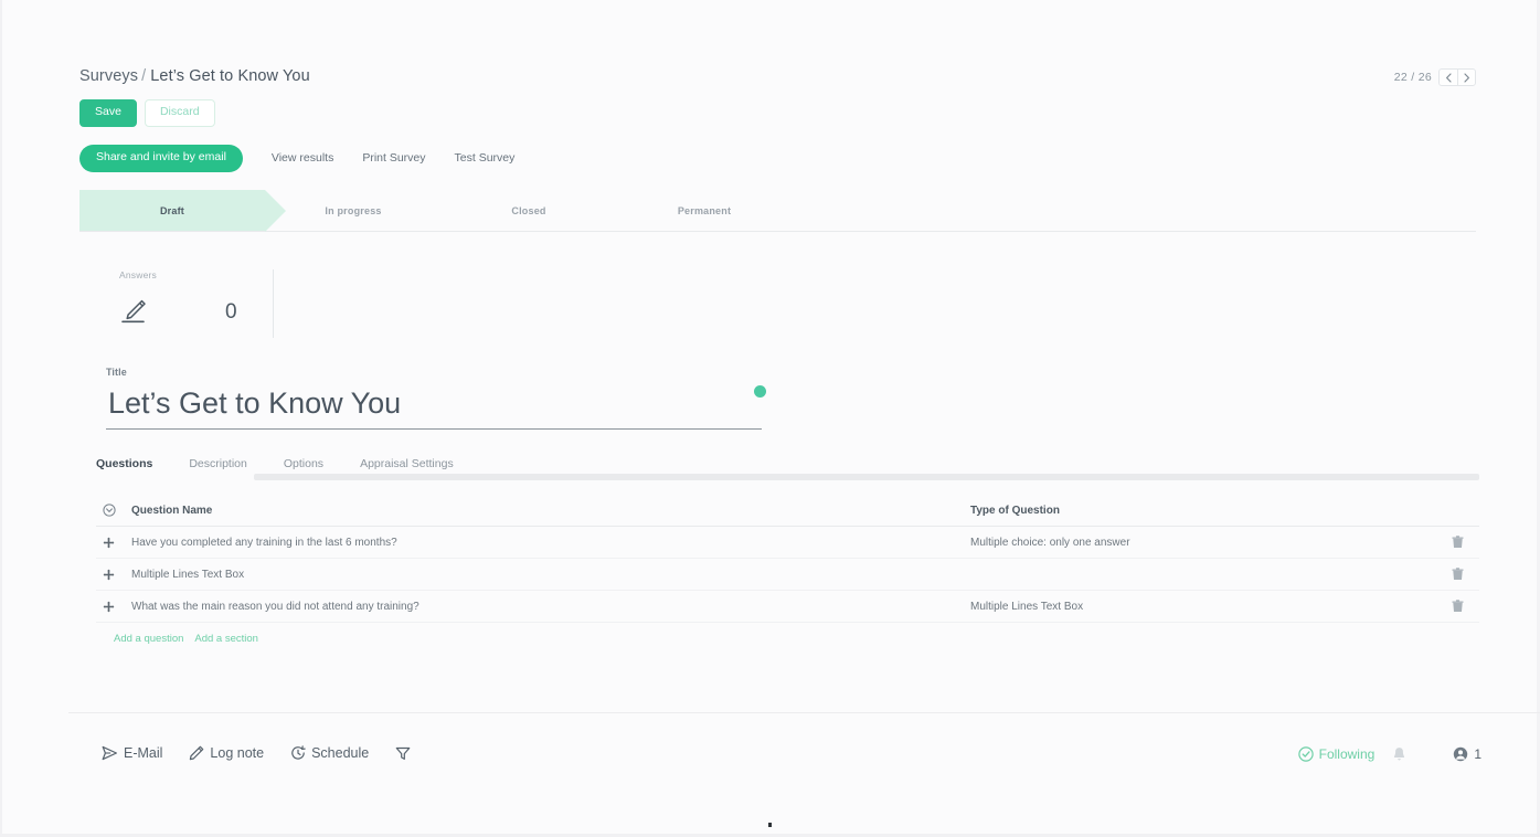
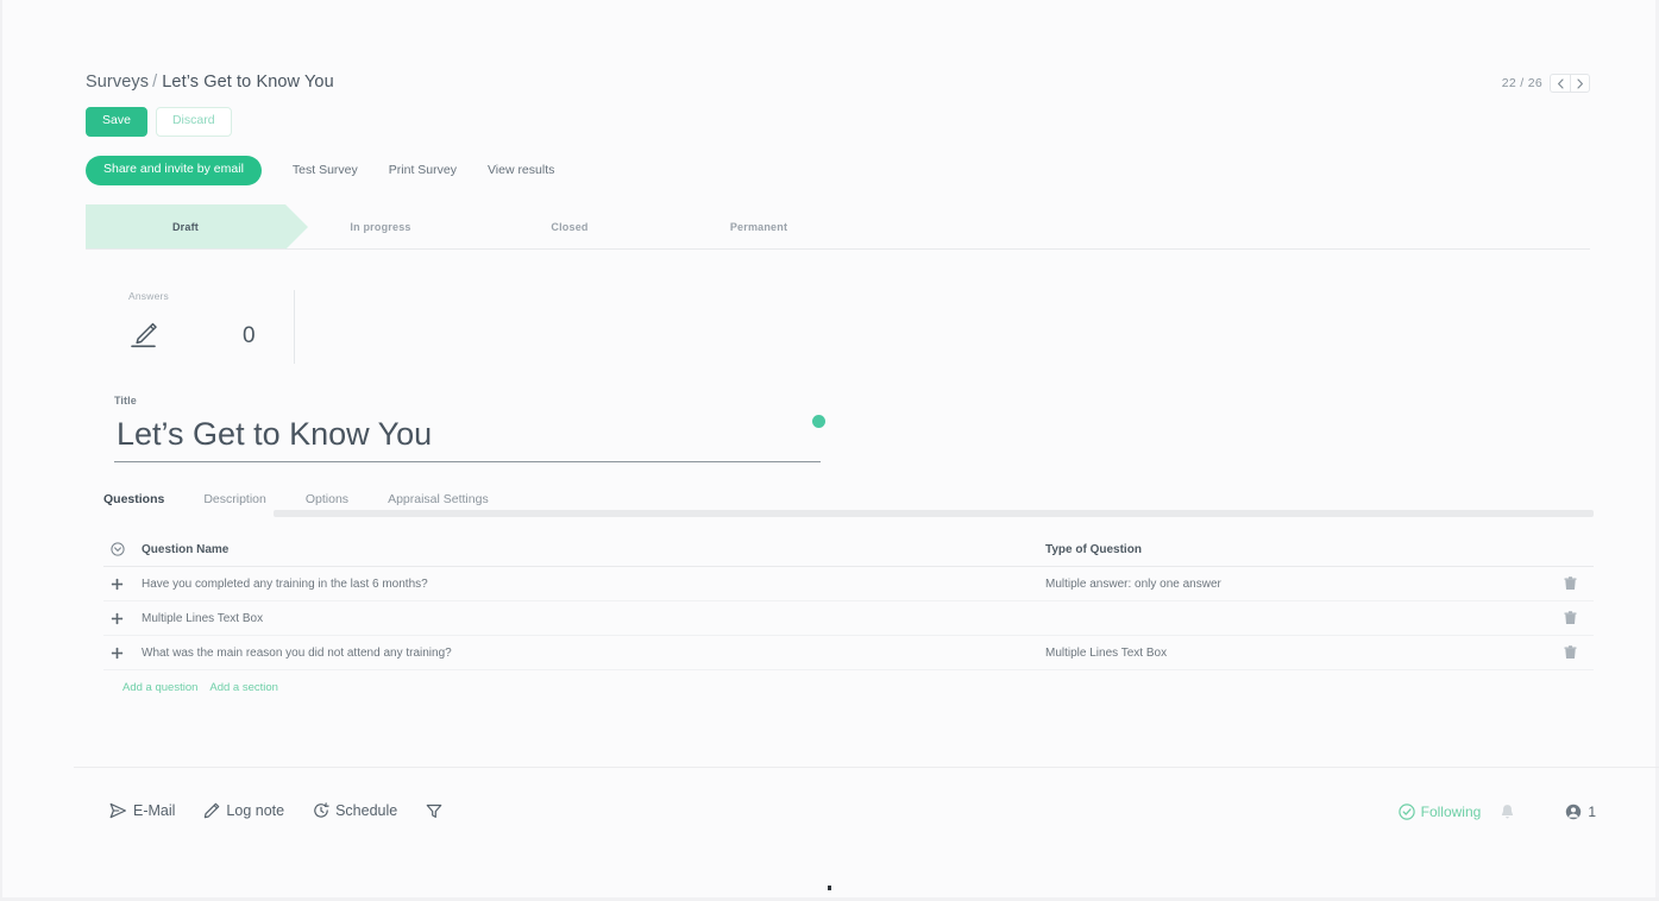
  Surveys / Let’s Get to Know You
  22 / 26
  Save
  Discard
  Share and invite by email
- View results
+ Test Survey
  Print Survey
- Test Survey
+ View results
  Draft
  In progress
  Closed
  Permanent
  Answers
  0
  Title
  Let’s Get to Know You
  Questions
  Description
  Options
  Appraisal Settings
  Question Name
  Type of Question
  Have you completed any training in the last 6 months?
- Multiple choice: only one answer
+ Multiple answer: only one answer
  Multiple Lines Text Box
  What was the main reason you did not attend any training?
  Multiple Lines Text Box
  Add a question
  Add a section
  E-Mail
  Log note
  Schedule
  Following
  1
